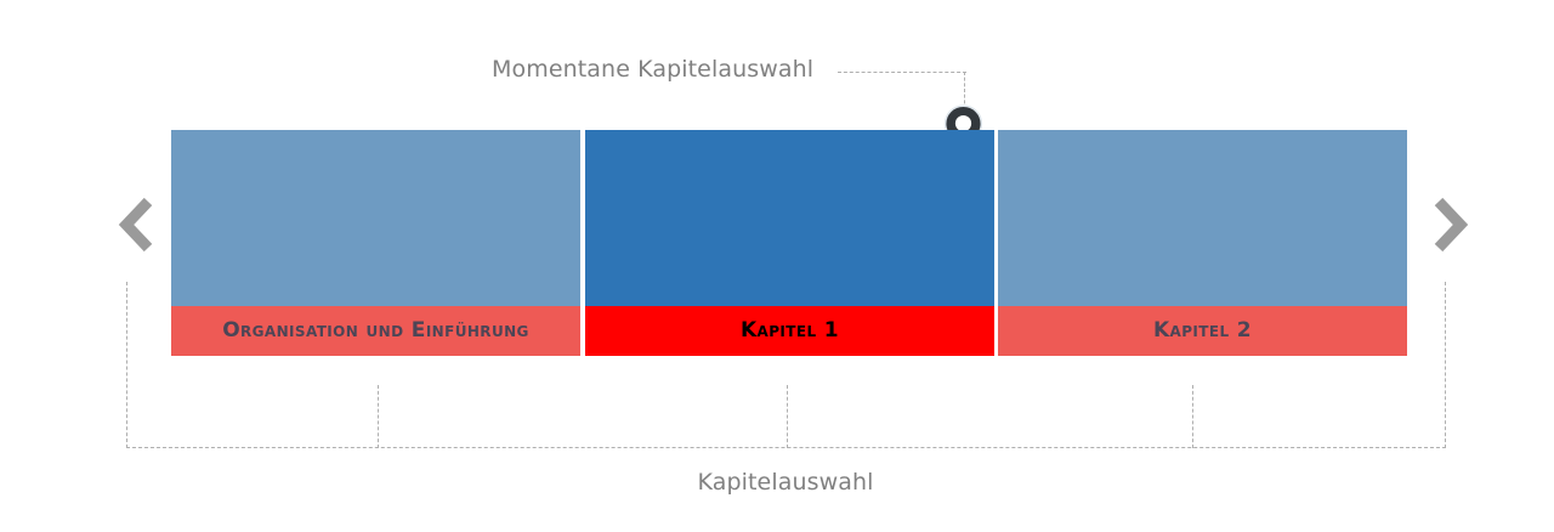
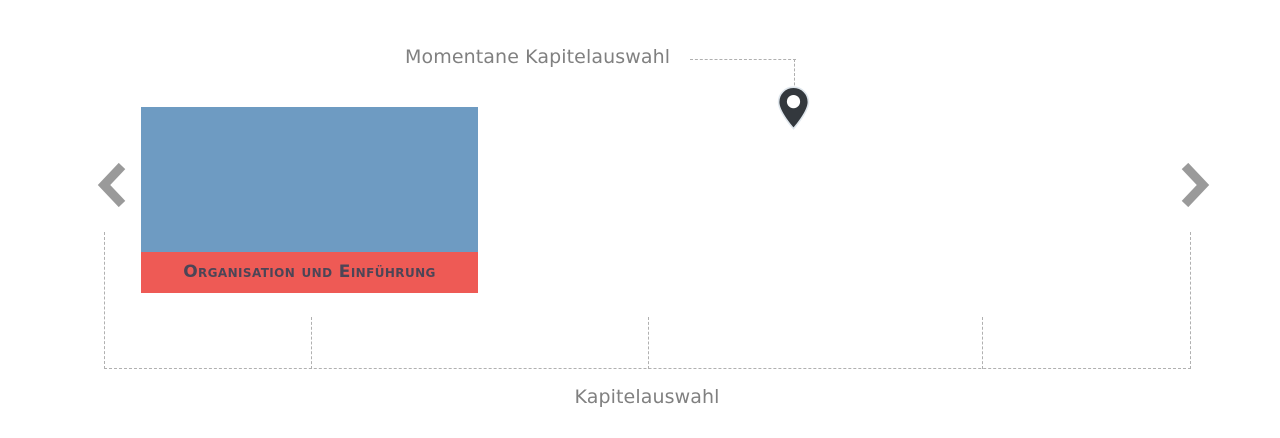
  Momentane Kapitelauswahl
  Organisation und Einführung
- Kapitel 1
- Kapitel 2
  Kapitelauswahl
